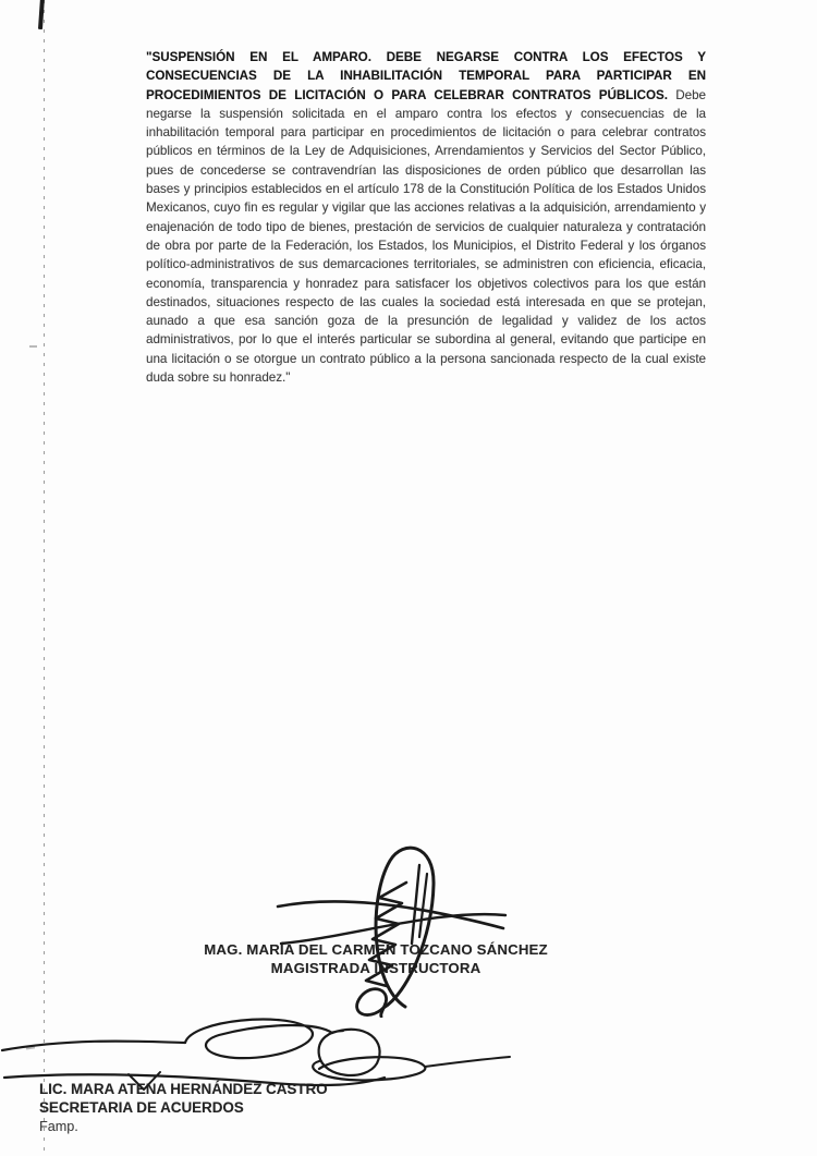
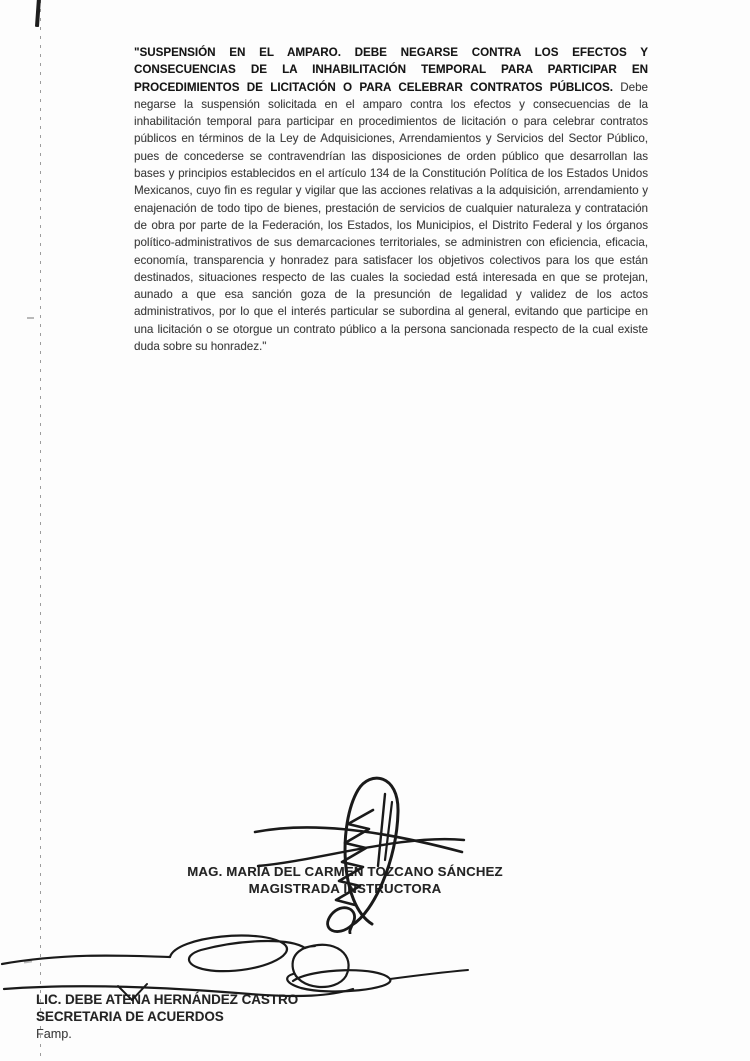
- "SUSPENSIÓN EN EL AMPARO. DEBE NEGARSE CONTRA LOS EFECTOS Y CONSECUENCIAS DE LA INHABILITACIÓN TEMPORAL PARA PARTICIPAR EN PROCEDIMIENTOS DE LICITACIÓN O PARA CELEBRAR CONTRATOS PÚBLICOS. Debe negarse la suspensión solicitada en el amparo contra los efectos y consecuencias de la inhabilitación temporal para participar en procedimientos de licitación o para celebrar contratos públicos en términos de la Ley de Adquisiciones, Arrendamientos y Servicios del Sector Público, pues de concederse se contravendrían las disposiciones de orden público que desarrollan las bases y principios establecidos en el artículo 178 de la Constitución Política de los Estados Unidos Mexicanos, cuyo fin es regular y vigilar que las acciones relativas a la adquisición, arrendamiento y enajenación de todo tipo de bienes, prestación de servicios de cualquier naturaleza y contratación de obra por parte de la Federación, los Estados, los Municipios, el Distrito Federal y los órganos político-administrativos de sus demarcaciones territoriales, se administren con eficiencia, eficacia, economía, transparencia y honradez para satisfacer los objetivos colectivos para los que están destinados, situaciones respecto de las cuales la sociedad está interesada en que se protejan, aunado a que esa sanción goza de la presunción de legalidad y validez de los actos administrativos, por lo que el interés particular se subordina al general, evitando que participe en una licitación o se otorgue un contrato público a la persona sancionada respecto de la cual existe duda sobre su honradez."
+ "SUSPENSIÓN EN EL AMPARO. DEBE NEGARSE CONTRA LOS EFECTOS Y CONSECUENCIAS DE LA INHABILITACIÓN TEMPORAL PARA PARTICIPAR EN PROCEDIMIENTOS DE LICITACIÓN O PARA CELEBRAR CONTRATOS PÚBLICOS. Debe negarse la suspensión solicitada en el amparo contra los efectos y consecuencias de la inhabilitación temporal para participar en procedimientos de licitación o para celebrar contratos públicos en términos de la Ley de Adquisiciones, Arrendamientos y Servicios del Sector Público, pues de concederse se contravendrían las disposiciones de orden público que desarrollan las bases y principios establecidos en el artículo 134 de la Constitución Política de los Estados Unidos Mexicanos, cuyo fin es regular y vigilar que las acciones relativas a la adquisición, arrendamiento y enajenación de todo tipo de bienes, prestación de servicios de cualquier naturaleza y contratación de obra por parte de la Federación, los Estados, los Municipios, el Distrito Federal y los órganos político-administrativos de sus demarcaciones territoriales, se administren con eficiencia, eficacia, economía, transparencia y honradez para satisfacer los objetivos colectivos para los que están destinados, situaciones respecto de las cuales la sociedad está interesada en que se protejan, aunado a que esa sanción goza de la presunción de legalidad y validez de los actos administrativos, por lo que el interés particular se subordina al general, evitando que participe en una licitación o se otorgue un contrato público a la persona sancionada respecto de la cual existe duda sobre su honradez."
  MAG. MARÍA DEL CARMEN TOZCANO SÁNCHEZ
  MAGISTRADA INSTUCTORA
- LIC. MARA ATENA HERNÁNDEZ CASTRO
+ LIC. DEBE ATENA HERNÁNDEZ CASTRO
  SECRETARIA DE ACUERDOS
  Famp.
